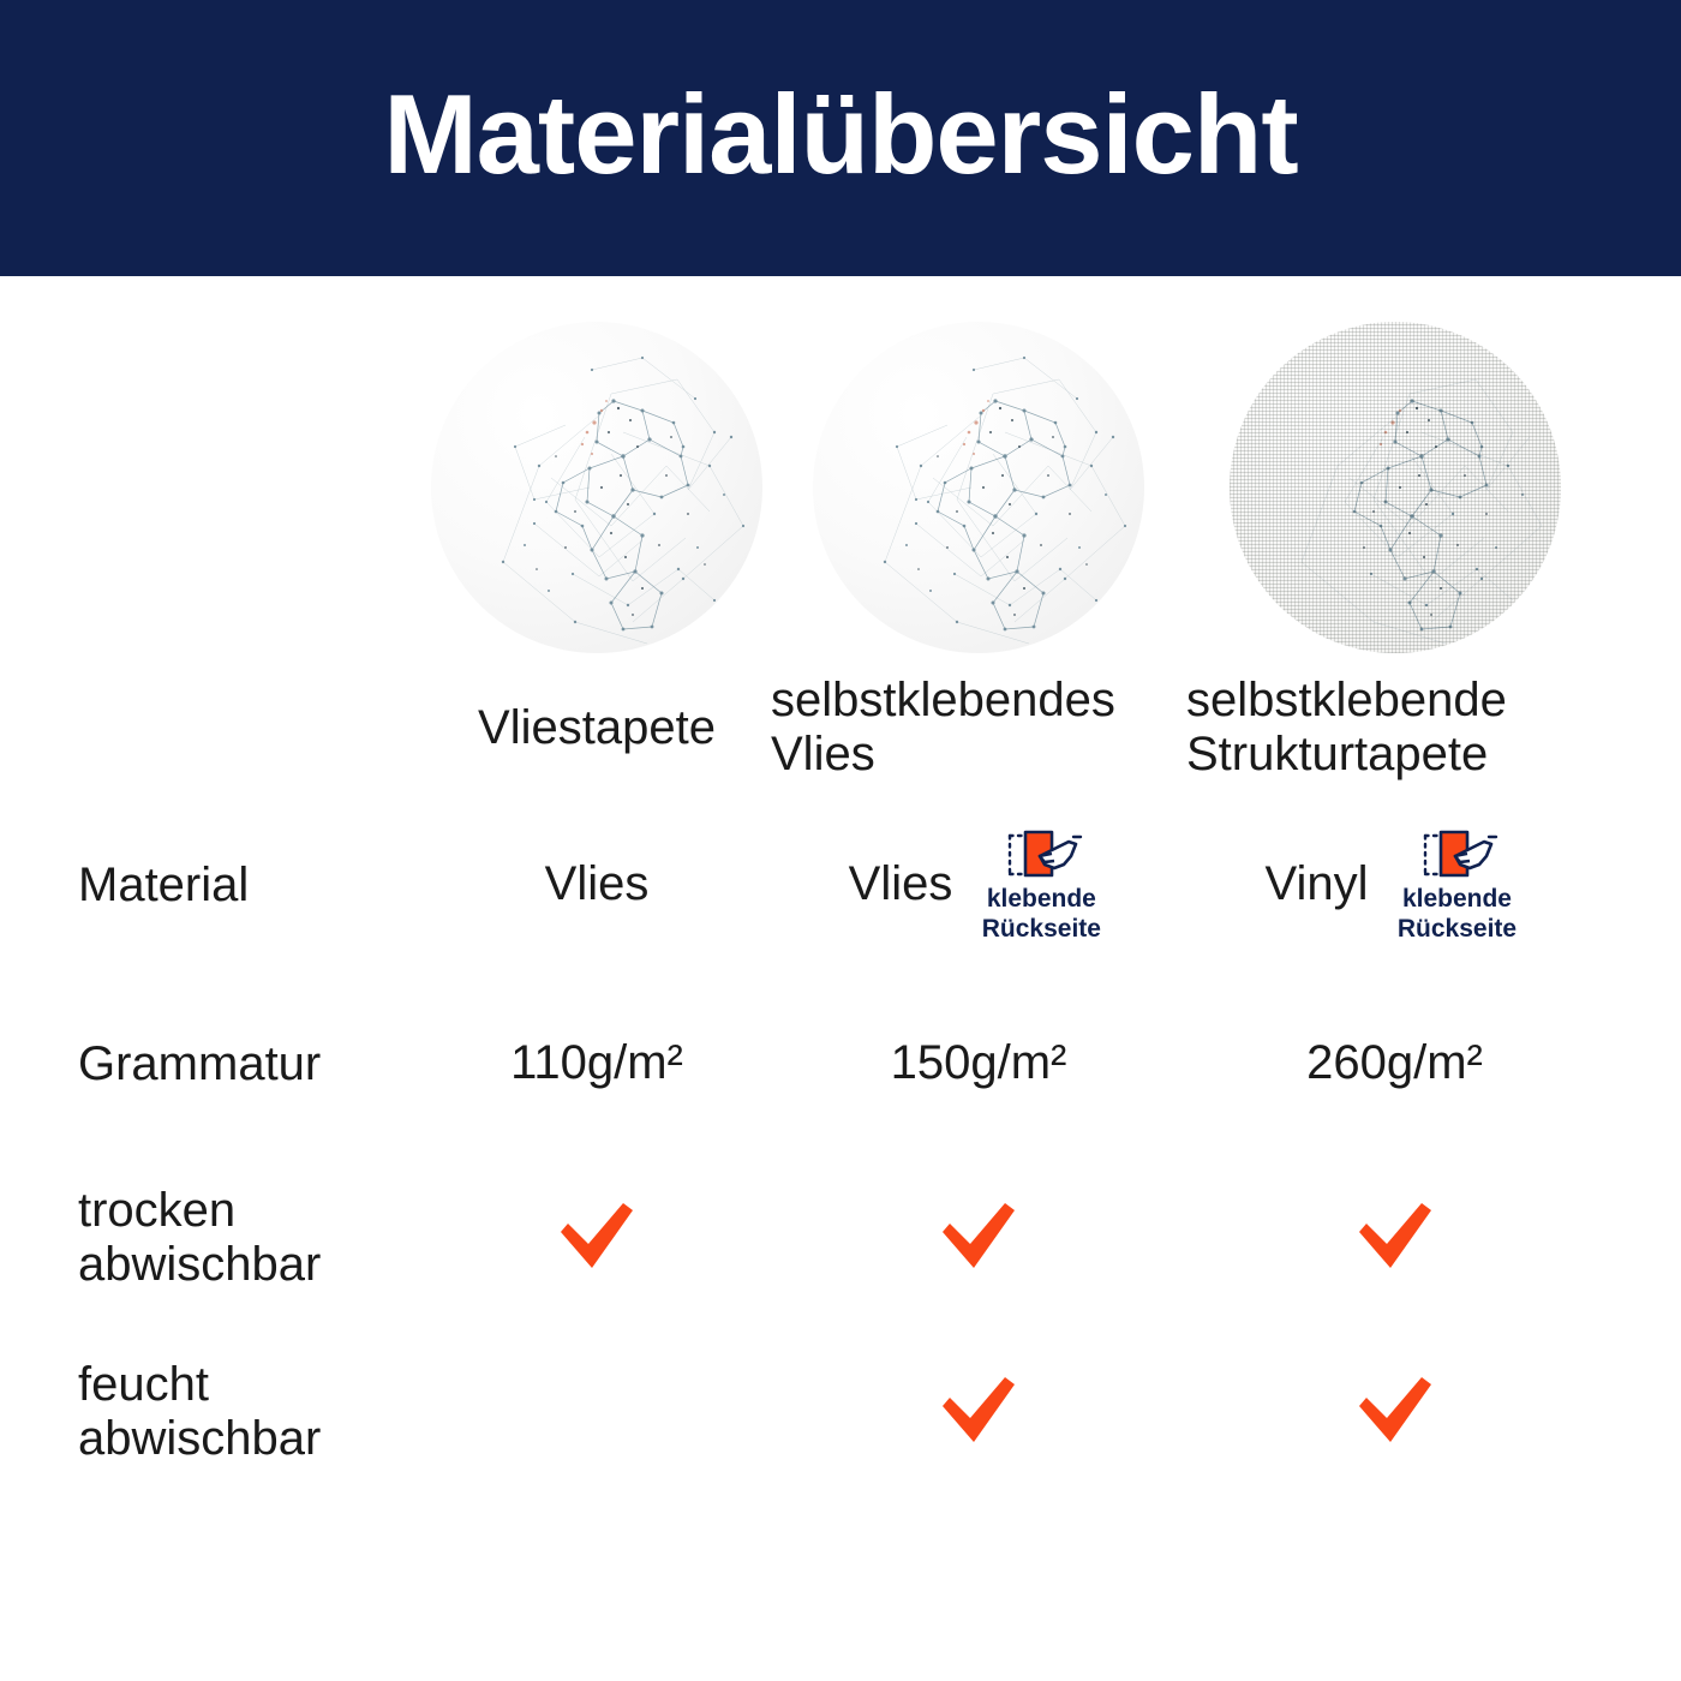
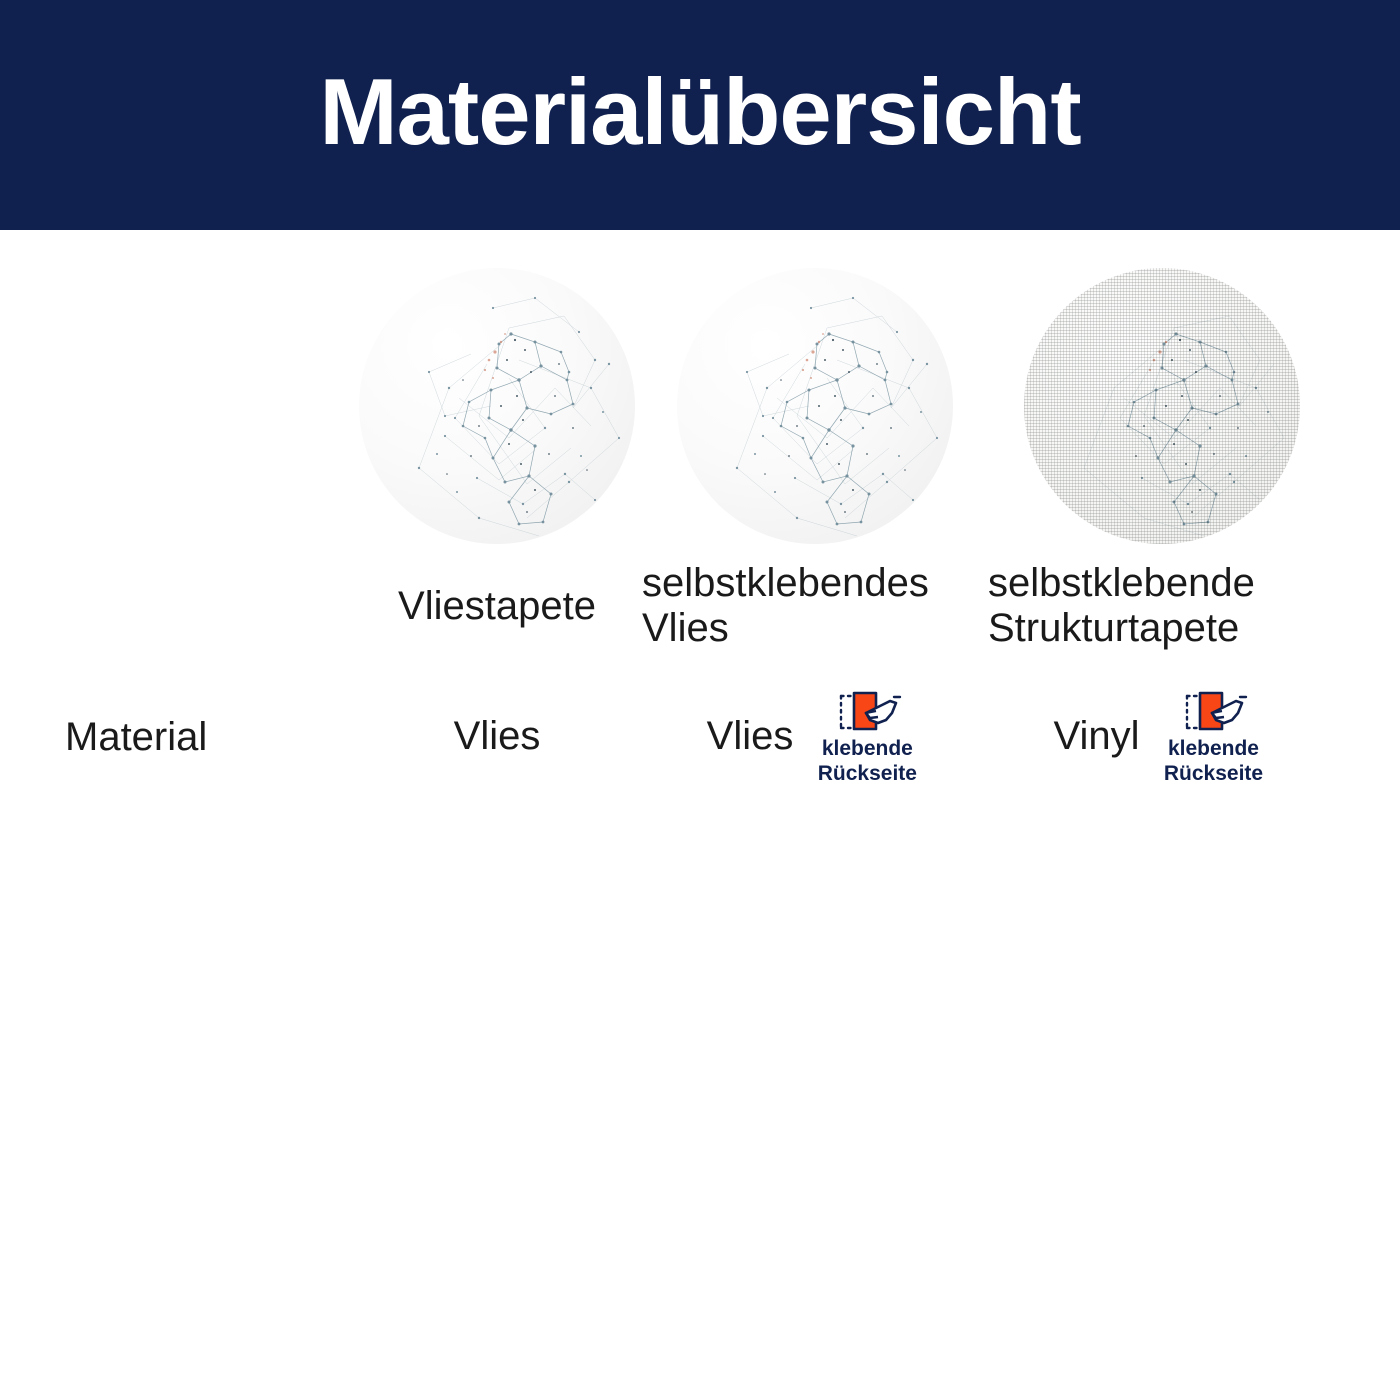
  Materialübersicht
  	Vliestapete	selbstklebendes Vlies	selbstklebende Strukturtapete
  Material	Vlies	Vlies klebende Rückseite	Vinyl klebende Rückseite
- Grammatur	110g/m²	150g/m²	260g/m²
- trocken abwischbar
- feucht abwischbar
